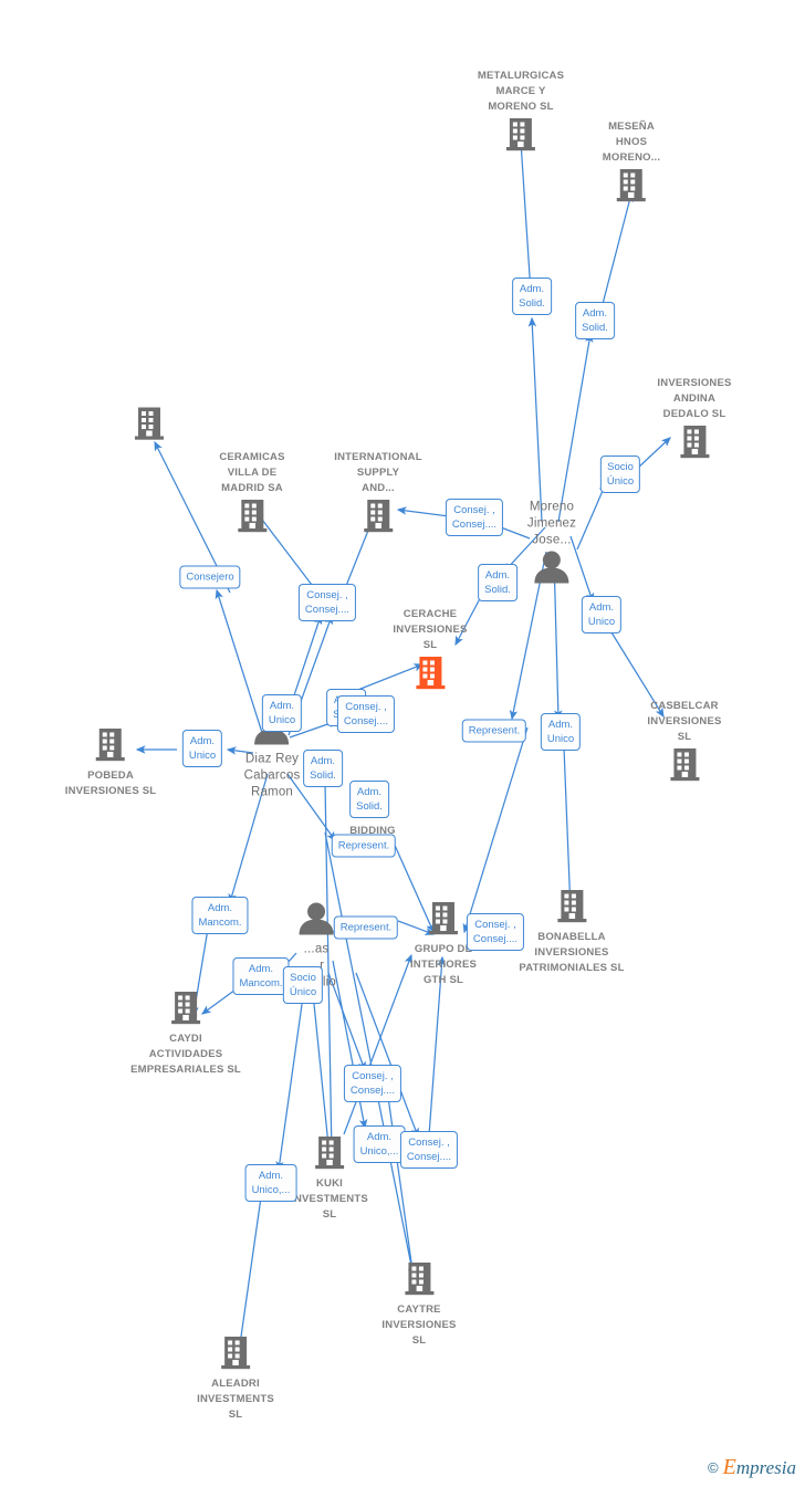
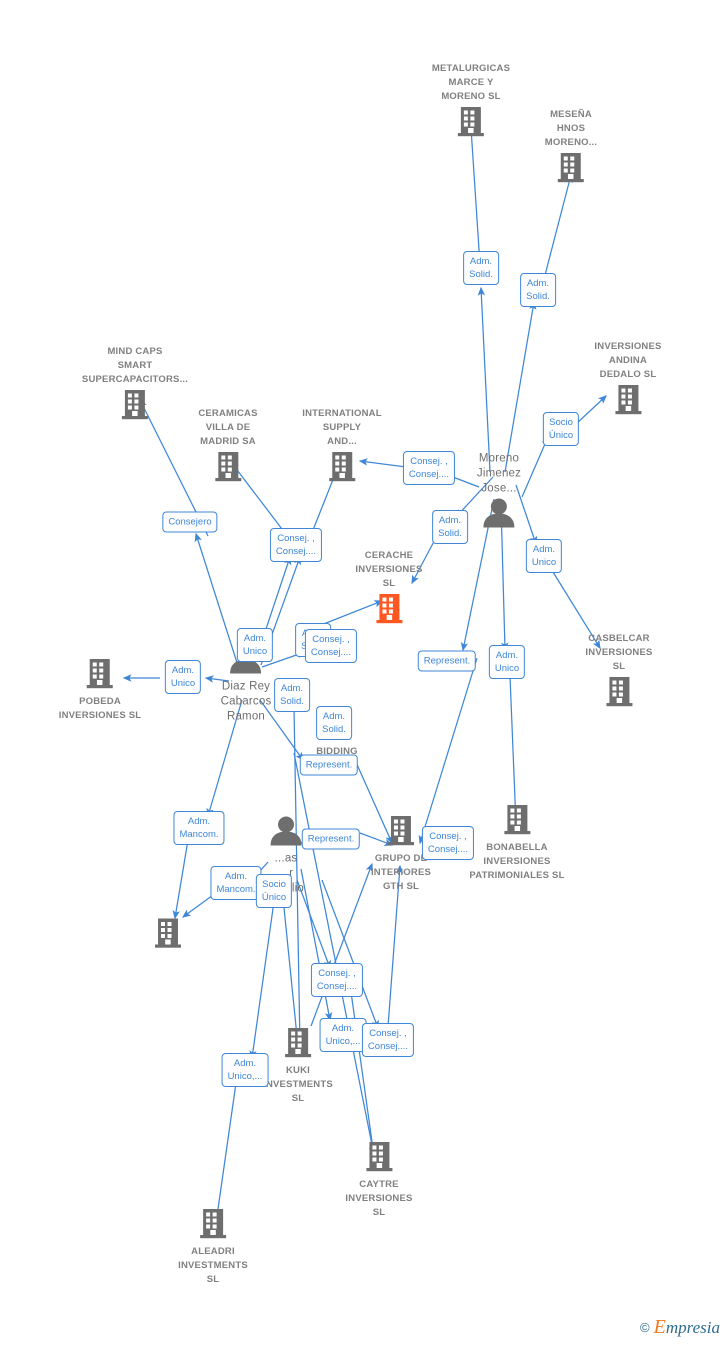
  BIDDING
  METALURGICAS
  MARCE Y
  MORENO SL
  MESEÑA
  HNOS
  MORENO...
+ MIND CAPS
+ SMART
+ SUPERCAPACITORS...
  CERAMICAS
  VILLA DE
  MADRID SA
  INTERNATIONAL
  SUPPLY
  AND...
  INVERSIONES
  ANDINA
  DEDALO SL
  CERACHE
  INVERSIONES
  SL
  CASBELCAR
  INVERSIONES
  SL
  POBEDA
  INVERSIONES SL
  GRUPO D
  INTERIORES
  GTH SL
  BONABELLA
  INVERSIONES
  PATRIMONIALES SL
- CAYDI
- ACTIVIDADES
- EMPRESARIALES SL
  KUKI
  NVESTMENTS
  SL
  CAYTRE
  INVERSIONES
  SL
  ALEADRI
  INVESTMENTS
  SL
  Moreno
  Jimenez
  Jose...
  Diaz Rey
  Cabarcos
  Ramon
  ...as
  Adm.
  Solid.
  Adm.
  Solid.
  Socio
  Único
  Consej. ,
  Consej....
  Consejero
  Consej. ,
  Consej....
  Adm.
  Solid.
  Adm.
  Unico
  Adm.
  Unico
  Consej. ,
  Consej....
  Adm.
  Unico
  Adm.
  Solid.
  Adm.
  Solid.
  Represent.
  Represent.
  Adm.
  Unico
  Adm.
  Mancom.
  Represent.
  Consej. ,
  Consej....
  Adm.
  Mancom.
  Socio
  Único
  Consej. ,
  Consej....
  Adm.
  Unico,...
  Consej. ,
  Consej....
  Adm.
  Unico,...
  ©
  Empresia
